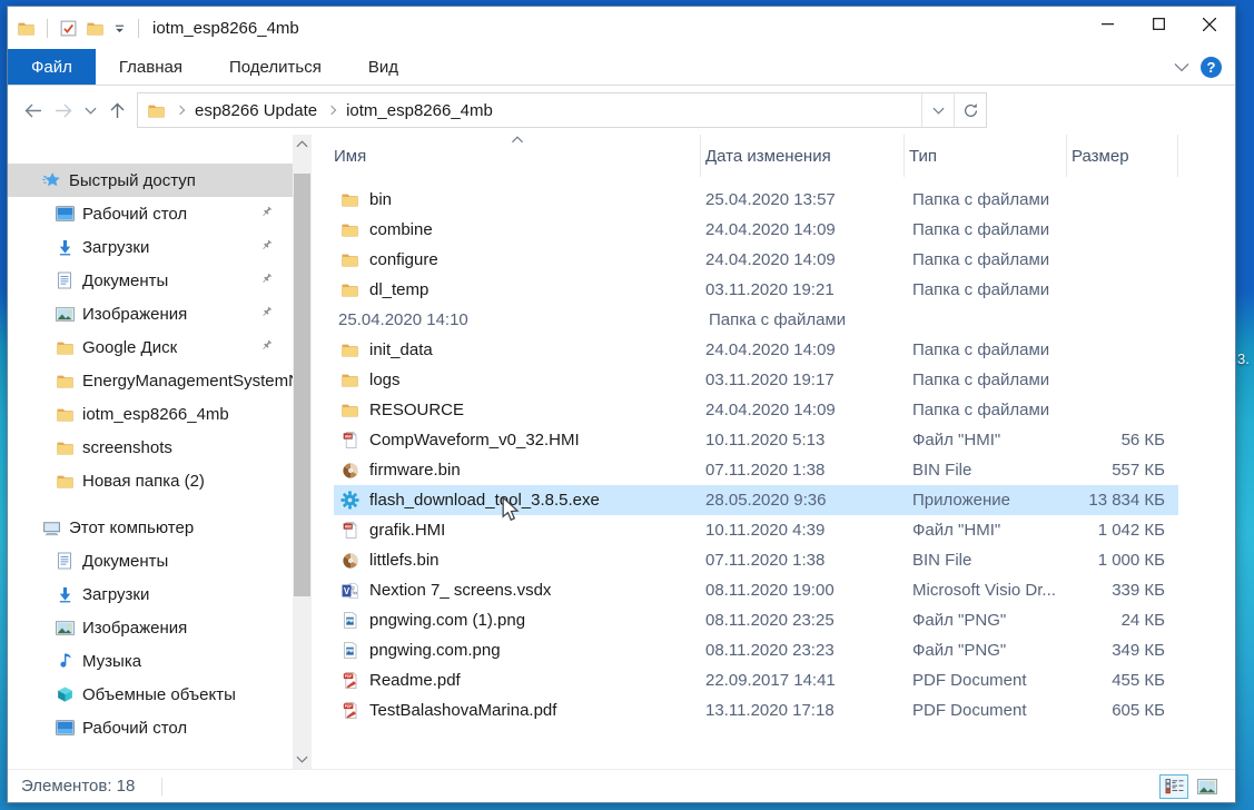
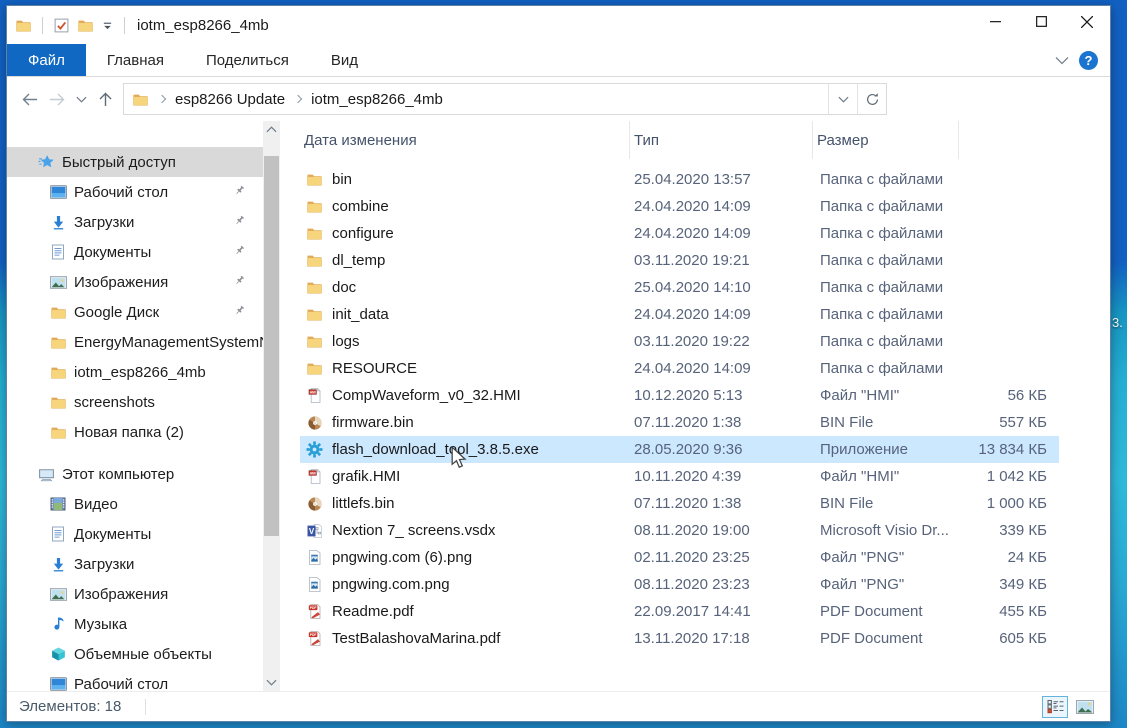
  3.
  iotm_esp8266_4mb
  Файл
  Главная
  Поделиться
  Вид
  ?
  esp8266 Update
  iotm_esp8266_4mb
  Быстрый доступ
  Рабочий стол
  Загрузки
  Документы
  Изображения
  Google Диск
  EnergyManagementSystem
  iotm_esp8266_4mb
  screenshots
  Новая папка (2)
  Этот компьютер
+ Видео
  Документы
  Загрузки
  Изображения
  Музыка
  Объемные объекты
  Рабочий стол
- Имя
  Дата изменения
  Тип
  Размер
  bin
  25.04.2020 13:57
  Папка с файлами
  combine
  24.04.2020 14:09
  Папка с файлами
  configure
  24.04.2020 14:09
  Папка с файлами
  dl_temp
  03.11.2020 19:21
  Папка с файлами
+ doc
  25.04.2020 14:10
  Папка с файлами
  init_data
  24.04.2020 14:09
  Папка с файлами
  logs
- 03.11.2020 19:17
+ 03.11.2020 19:22
  Папка с файлами
  RESOURCE
  24.04.2020 14:09
  Папка с файлами
  CompWaveform_v0_32.HMI
- 10.11.2020 5:13
+ 10.12.2020 5:13
  Файл "HMI"
  56 КБ
  firmware.bin
  07.11.2020 1:38
  BIN File
  557 КБ
  flash_download_tol_3.8.5.exe
  28.05.2020 9:36
  Приложение
  13 834 КБ
  grafik.HMI
  10.11.2020 4:39
  Файл "HMI"
  1 042 КБ
  littlefs.bin
  07.11.2020 1:38
  BIN File
  1 000 КБ
  V
  Nextion 7_ screens.vsdx
  08.11.2020 19:00
  Microsoft Visio Dr...
  339 КБ
- pngwing.com (1).png
+ pngwing.com (6).png
- 08.11.2020 23:25
+ 02.11.2020 23:25
  Файл "PNG"
  24 КБ
  pngwing.com.png
  08.11.2020 23:23
  Файл "PNG"
  349 КБ
  Readme.pdf
  22.09.2017 14:41
  PDF Document
  455 КБ
  TestBalashovaMarina.pdf
  13.11.2020 17:18
  PDF Document
  605 КБ
  Элементов: 18
